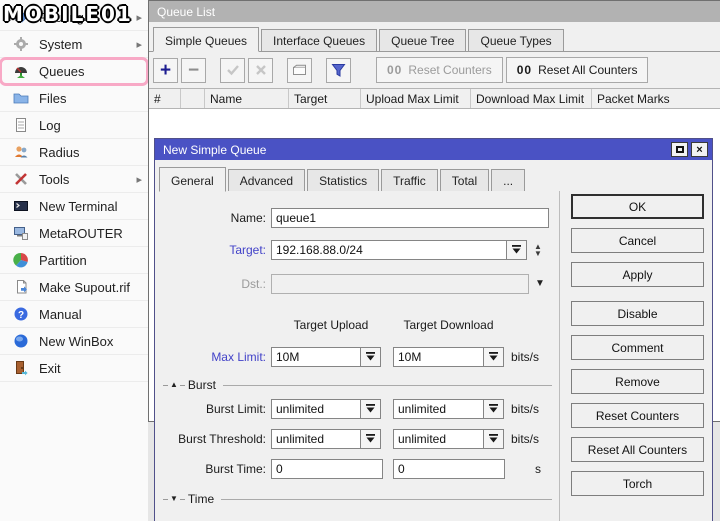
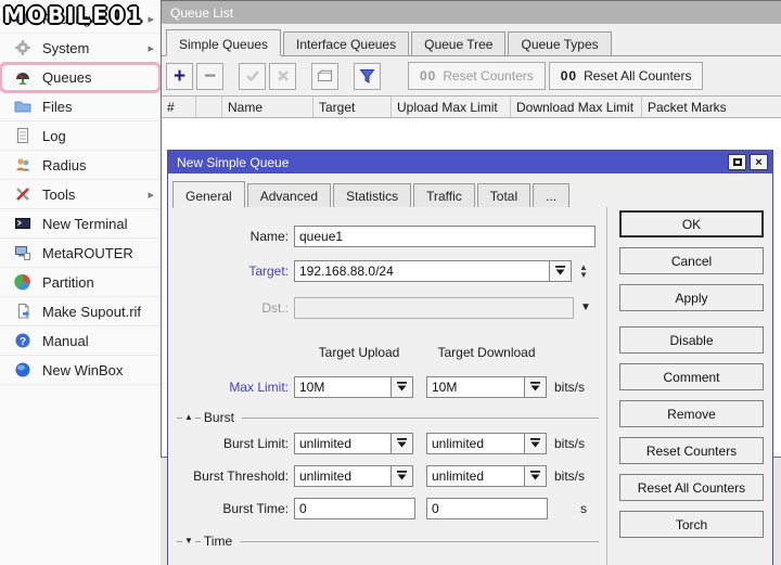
  Routing
  ▸
  System
  ▸
  Queues
  Files
  Log
  Radius
  Tools
  ▸
  New Terminal
  MetaROUTER
  Partition
  Make Supout.rif
  ?
  Manual
  New WinBox
- Exit
  Queue List
  Simple Queues
  Interface Queues
  Queue Tree
  Queue Types
  +
  −
  00
  Reset Counters
  00
  Reset All Counters
  #
  Name
  Target
  Upload Max Limit
  Download Max Limit
  Packet Marks
  New Simple Queue
  ×
  General
  Advanced
  Statistics
  Traffic
  Total
  ...
  Name:
  queue1
  Target:
  192.168.88.0/24
  ▲
  ▼
  Dst.:
  ▼
  Target Upload
  Target Download
  Max Limit:
  10M
  10M
  bits/s
  ▲
  Burst
  Burst Limit:
  unlimited
  unlimited
  bits/s
  Burst Threshold:
  unlimited
  unlimited
  bits/s
  Burst Time:
  0
  0
  s
  ▼
  Time
  OK
  Cancel
  Apply
  Disable
  Comment
  Remove
  Reset Counters
  Reset All Counters
  Torch
  MOBILE01
